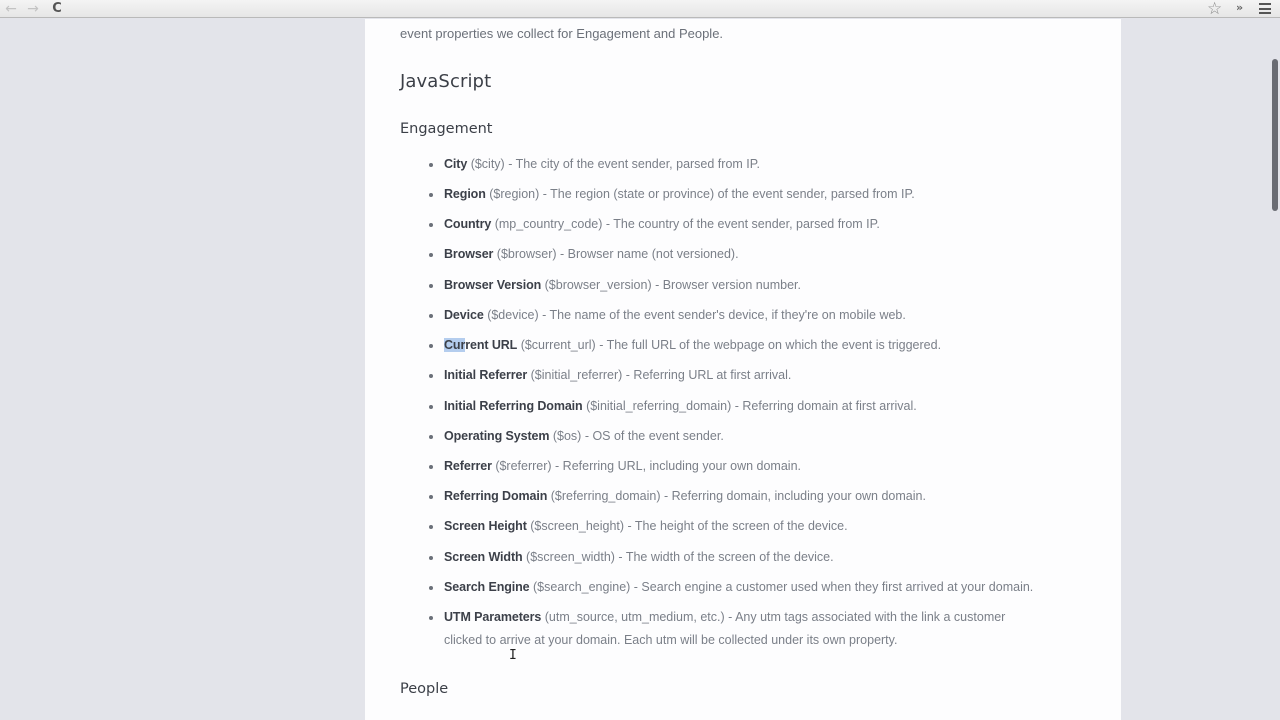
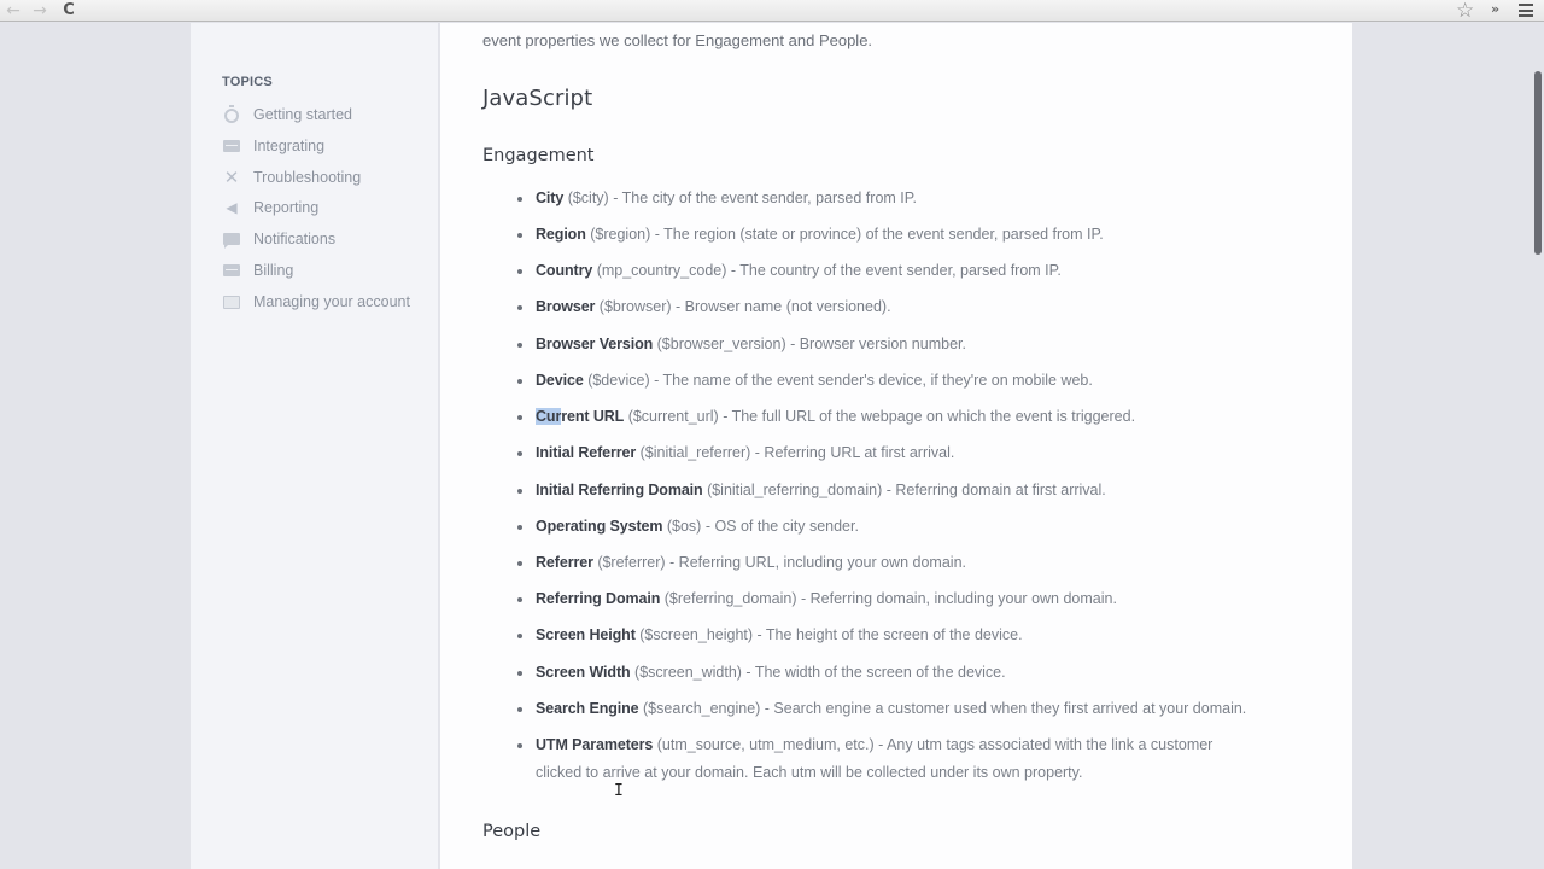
  ←
  →
  C
  ☆
  »
+ TOPICS
+ Getting started
+ Integrating
+ ✕
+ Troubleshooting
+ ◀
+ Reporting
+ Notifications
+ Billing
+ Managing your account
  event properties we collect for Engagement and People.
  JavaScript
  Engagement
  City ($city) - The city of the event sender, parsed from IP.
  Region ($region) - The region (state or province) of the event sender, parsed from IP.
  Country (mp_country_code) - The country of the event sender, parsed from IP.
  Browser ($browser) - Browser name (not versioned).
  Browser Version ($browser_version) - Browser version number.
  Device ($device) - The name of the event sender's device, if they're on mobile web.
  Current URL ($current_url) - The full URL of the webpage on which the event is triggered.
  Initial Referrer ($initial_referrer) - Referring URL at first arrival.
  Initial Referring Domain ($initial_referring_domain) - Referring domain at first arrival.
- Operating System ($os) - OS of the event sender.
+ Operating System ($os) - OS of the city sender.
  Referrer ($referrer) - Referring URL, including your own domain.
  Referring Domain ($referring_domain) - Referring domain, including your own domain.
  Screen Height ($screen_height) - The height of the screen of the device.
  Screen Width ($screen_width) - The width of the screen of the device.
  Search Engine ($search_engine) - Search engine a customer used when they first arrived at your domain.
  UTM Parameters (utm_source, utm_medium, etc.) - Any utm tags associated with the link a customer clicked to arrive at your domain. Each utm will be collected under its own property.
  People
  I
